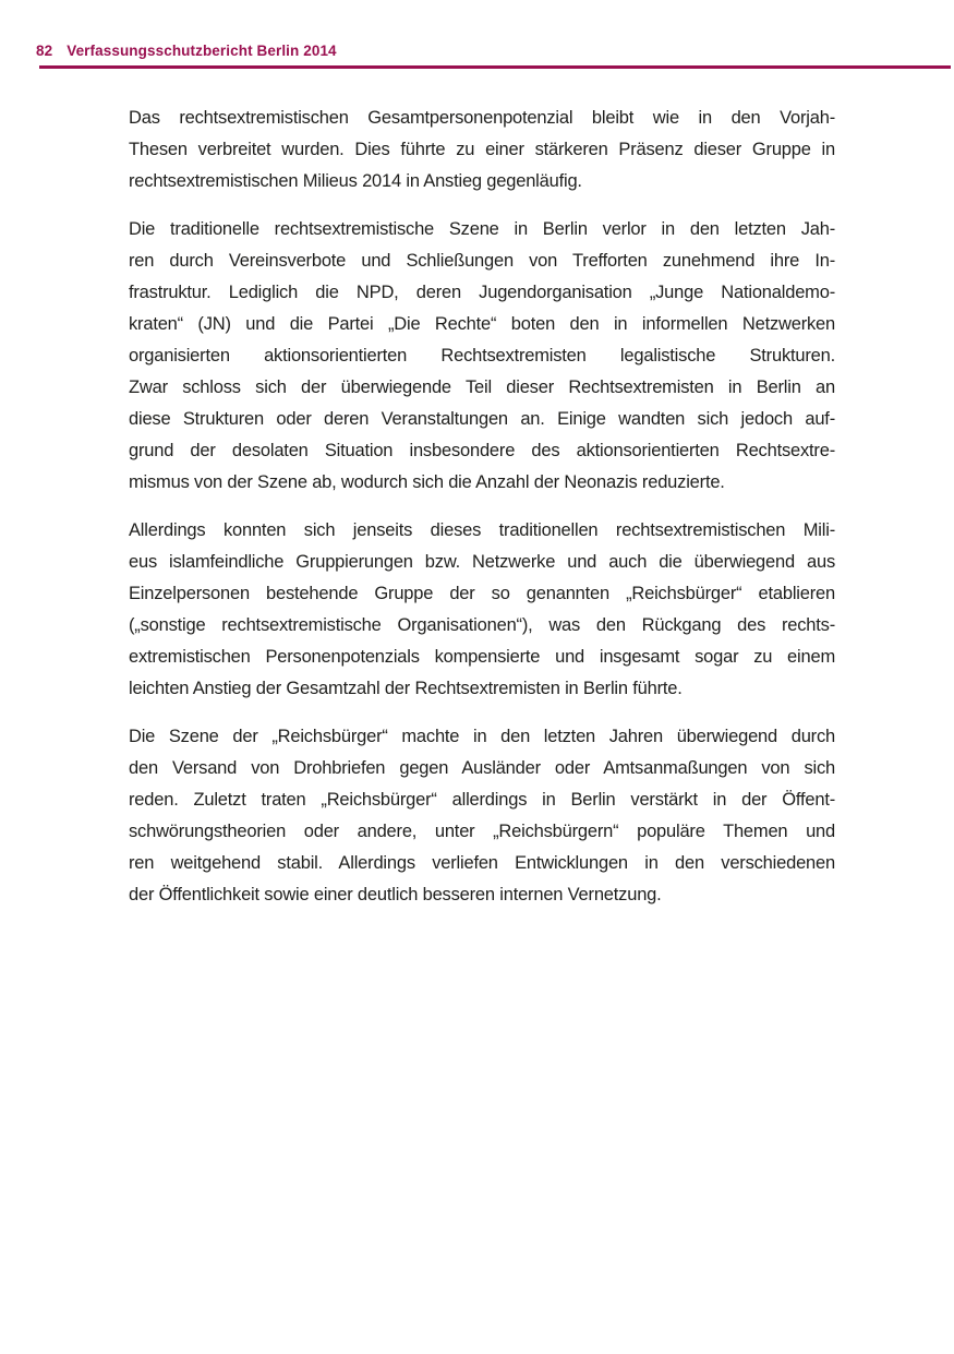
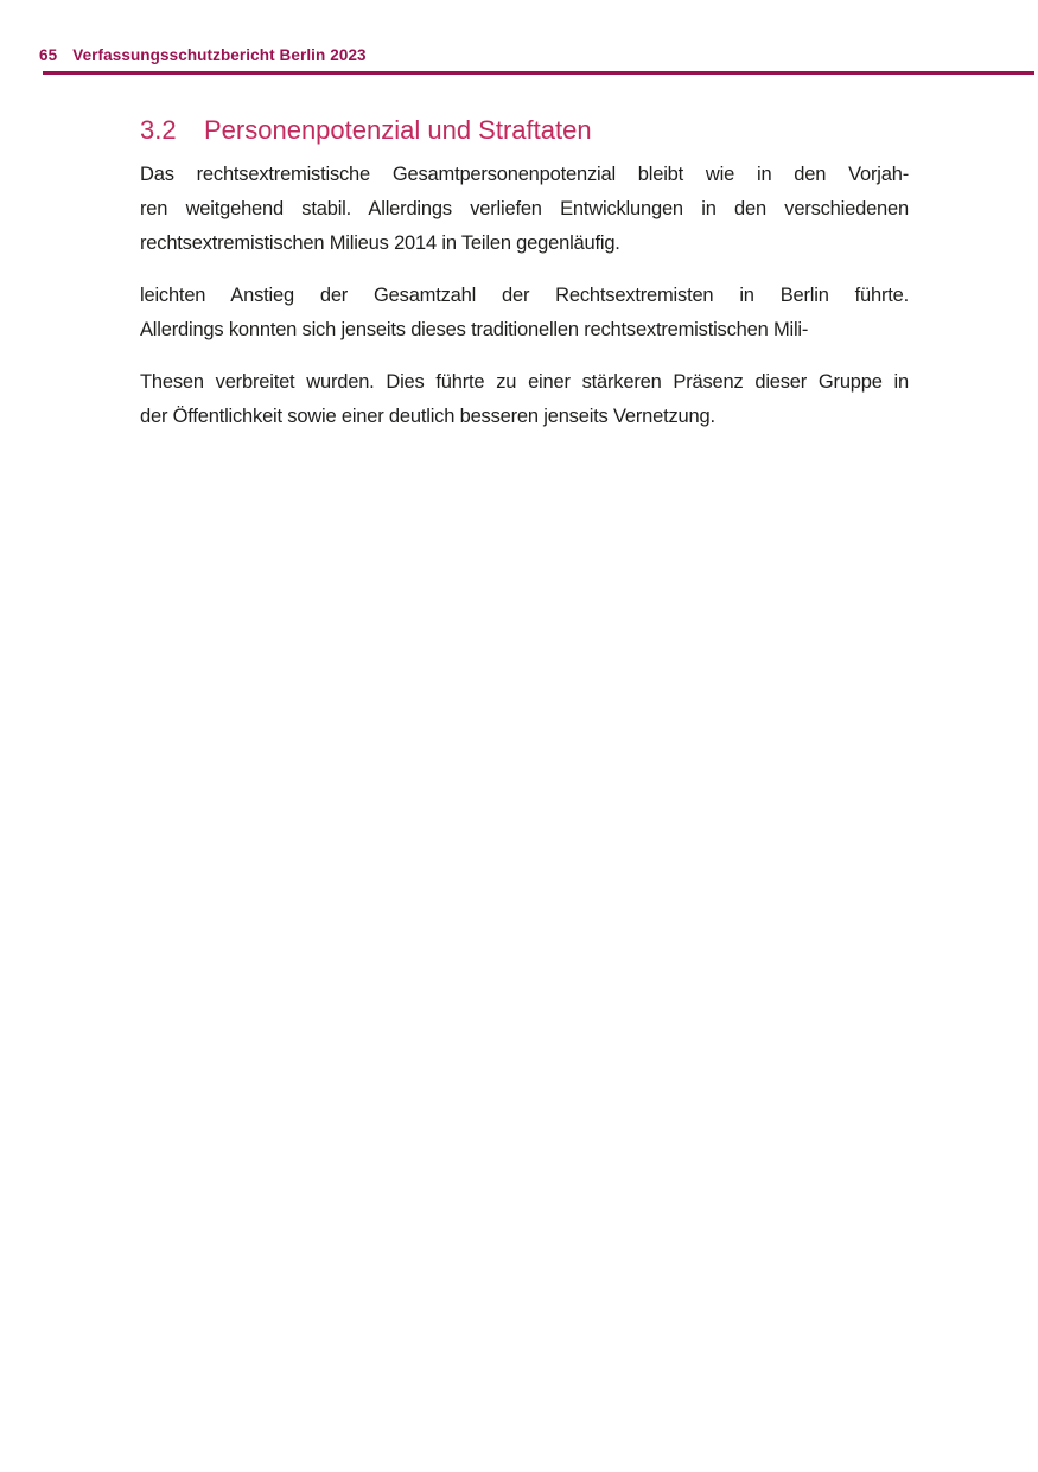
- 82
+ 65
- Verfassungsschutzbericht Berlin 2014
+ Verfassungsschutzbericht Berlin 2023
+ 3.2 Personenpotenzial und Straftaten
- Das rechtsextremistischen Gesamtpersonenpotenzial bleibt wie in den Vorjah-
+ Das rechtsextremistische Gesamtpersonenpotenzial bleibt wie in den Vorjah-
- Thesen verbreitet wurden. Dies führte zu einer stärkeren Präsenz dieser Gruppe in
+ ren weitgehend stabil. Allerdings verliefen Entwicklungen in den verschiedenen
- rechtsextremistischen Milieus 2014 in Anstieg gegenläufig.
+ rechtsextremistischen Milieus 2014 in Teilen gegenläufig.
- Die traditionelle rechtsextremistische Szene in Berlin verlor in den letzten Jah-
- ren durch Vereinsverbote und Schließungen von Trefforten zunehmend ihre In-
- frastruktur. Lediglich die NPD, deren Jugendorganisation „Junge Nationaldemo-
- kraten“ (JN) und die Partei „Die Rechte“ boten den in informellen Netzwerken
- organisierten aktionsorientierten Rechtsextremisten legalistische Strukturen.
- Zwar schloss sich der überwiegende Teil dieser Rechtsextremisten in Berlin an
- diese Strukturen oder deren Veranstaltungen an. Einige wandten sich jedoch auf-
- grund der desolaten Situation insbesondere des aktionsorientierten Rechtsextre-
- mismus von der Szene ab, wodurch sich die Anzahl der Neonazis reduzierte.
- Allerdings konnten sich jenseits dieses traditionellen rechtsextremistischen Mili-
+ leichten Anstieg der Gesamtzahl der Rechtsextremisten in Berlin führte.
- eus islamfeindliche Gruppierungen bzw. Netzwerke und auch die überwiegend aus
- Einzelpersonen bestehende Gruppe der so genannten „Reichsbürger“ etablieren
- („sonstige rechtsextremistische Organisationen“), was den Rückgang des rechts-
- extremistischen Personenpotenzials kompensierte und insgesamt sogar zu einem
- leichten Anstieg der Gesamtzahl der Rechtsextremisten in Berlin führte.
+ Allerdings konnten sich jenseits dieses traditionellen rechtsextremistischen Mili-
- Die Szene der „Reichsbürger“ machte in den letzten Jahren überwiegend durch
- den Versand von Drohbriefen gegen Ausländer oder Amtsanmaßungen von sich
- reden. Zuletzt traten „Reichsbürger“ allerdings in Berlin verstärkt in der Öffent-
- schwörungstheorien oder andere, unter „Reichsbürgern“ populäre Themen und
- ren weitgehend stabil. Allerdings verliefen Entwicklungen in den verschiedenen
+ Thesen verbreitet wurden. Dies führte zu einer stärkeren Präsenz dieser Gruppe in
- der Öffentlichkeit sowie einer deutlich besseren internen Vernetzung.
+ der Öffentlichkeit sowie einer deutlich besseren jenseits Vernetzung.
